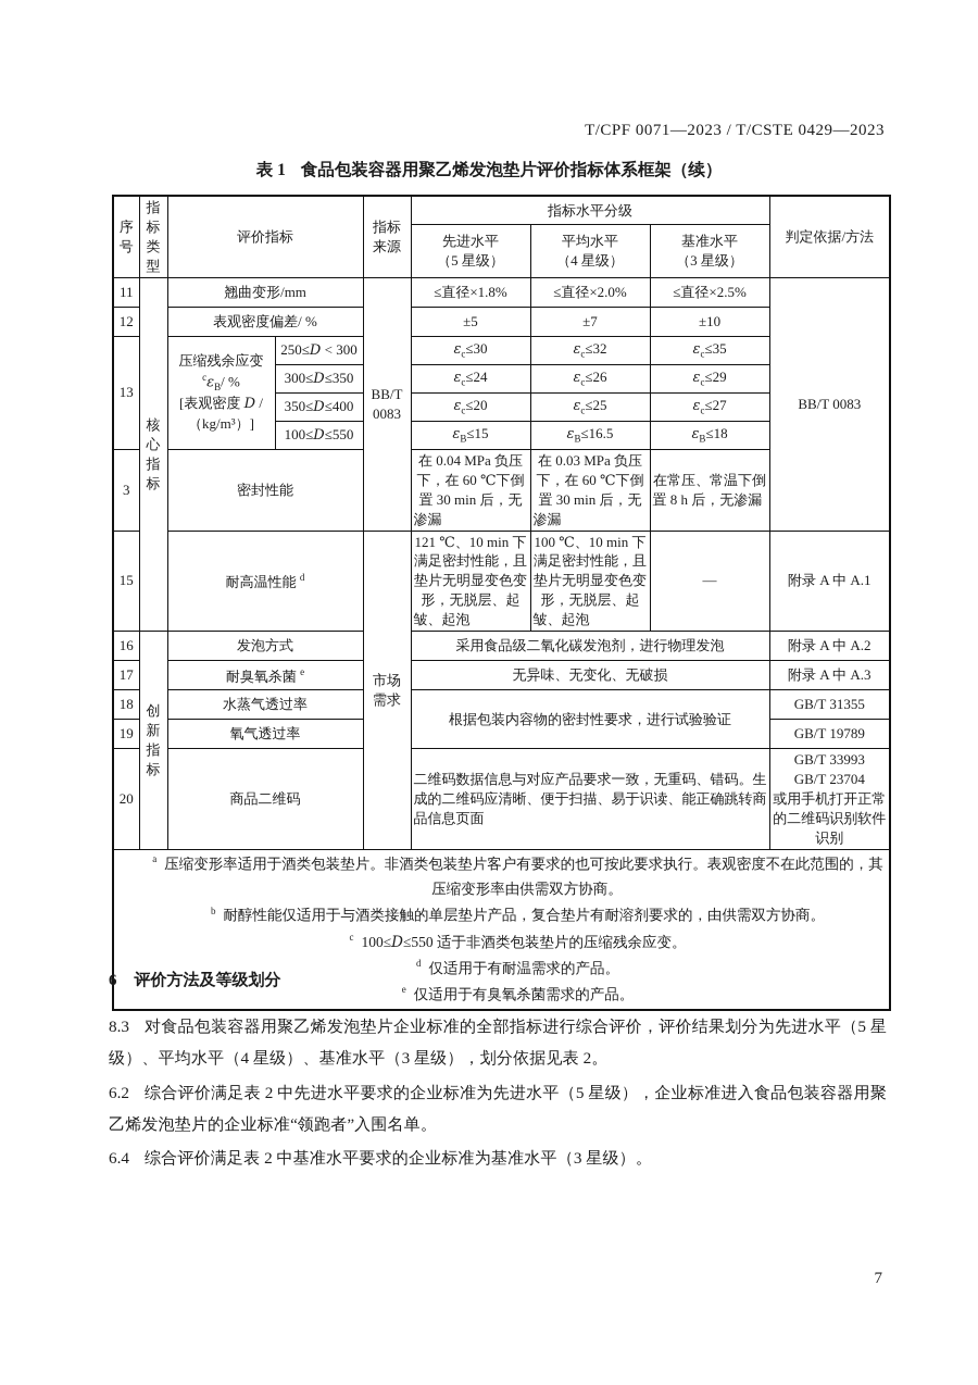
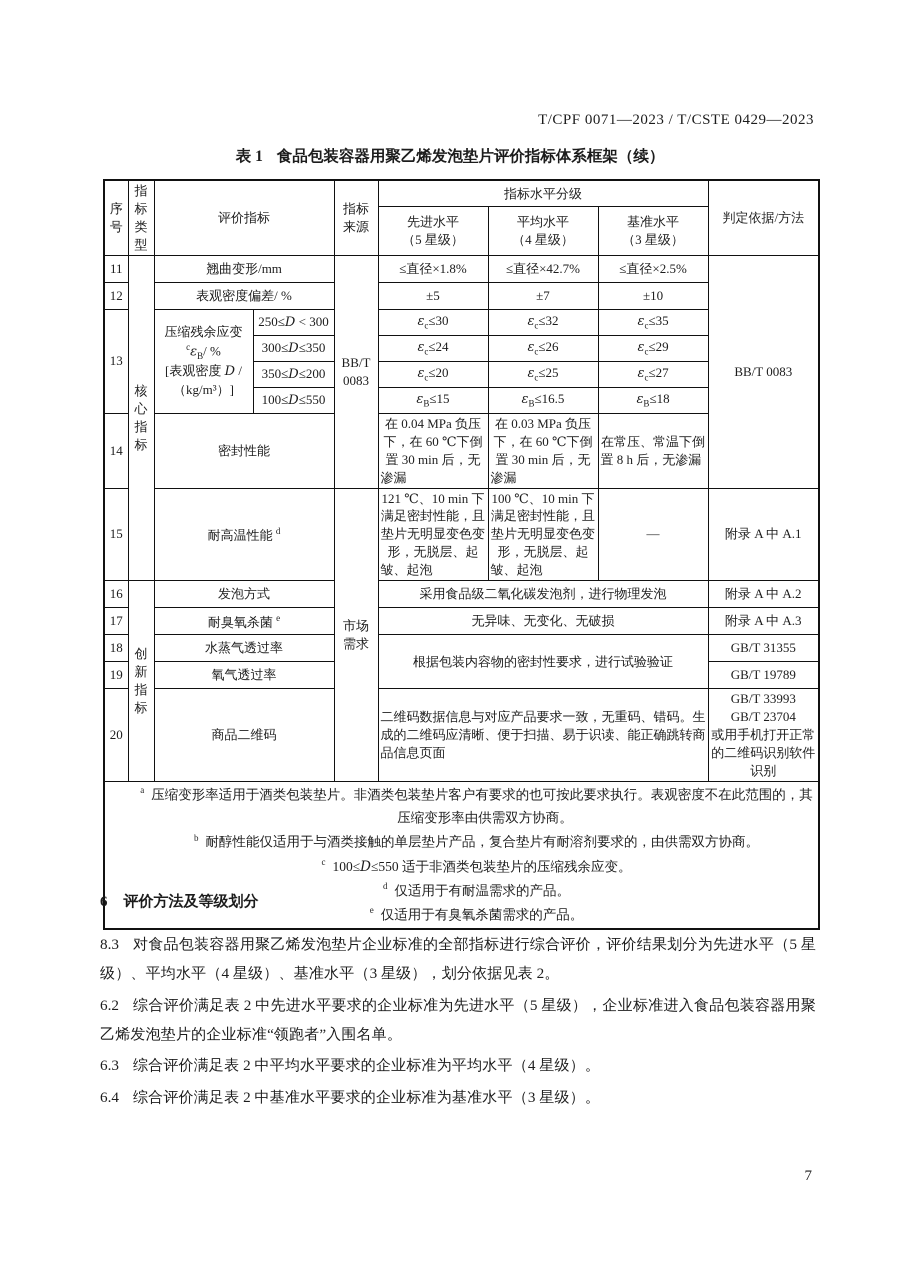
  T/CPF 0071—2023 / T/CSTE 0429—2023
  表 1 食品包装容器用聚乙烯发泡垫片评价指标体系框架（续）
  序 号	指标 类型	评价指标	指标 来源	指标水平分级	判定依据/方法
  先进水平 （5 星级）	平均水平 （4 星级）	基准水平 （3 星级）
- 11	核心 指标	翘曲变形/mm	BB/T 0083	≤直径×1.8%	≤直径×2.0%	≤直径×2.5%	BB/T 0083
+ 11	核心 指标	翘曲变形/mm	BB/T 0083	≤直径×1.8%	≤直径×42.7%	≤直径×2.5%	BB/T 0083
  12	表观密度偏差/ %	±5	±7	±10
  13	压缩残余应变 cεB/ % [表观密度 D / （kg/m³）]	250≤D < 300	εc≤30	εc≤32	εc≤35
  300≤D≤350	εc≤24	εc≤26	εc≤29
- 350≤D≤400	εc≤20	εc≤25	εc≤27
+ 350≤D≤200	εc≤20	εc≤25	εc≤27
  100≤D≤550	εB≤15	εB≤16.5	εB≤18
- 3	密封性能	在 0.04 MPa 负压下，在 60 ℃下倒置 30 min 后，无渗漏	在 0.03 MPa 负压下，在 60 ℃下倒置 30 min 后，无渗漏	在常压、常温下倒置 8 h 后，无渗漏
+ 14	密封性能	在 0.04 MPa 负压下，在 60 ℃下倒置 30 min 后，无渗漏	在 0.03 MPa 负压下，在 60 ℃下倒置 30 min 后，无渗漏	在常压、常温下倒置 8 h 后，无渗漏
  15	耐高温性能 d	市场 需求	121 ℃、10 min 下满足密封性能，且垫片无明显变色变形，无脱层、起皱、起泡	100 ℃、10 min 下满足密封性能，且垫片无明显变色变形，无脱层、起皱、起泡	—	附录 A 中 A.1
  16	创新 指标	发泡方式	采用食品级二氧化碳发泡剂，进行物理发泡	附录 A 中 A.2
  17	耐臭氧杀菌 e	无异味、无变化、无破损	附录 A 中 A.3
  18	水蒸气透过率	根据包装内容物的密封性要求，进行试验验证	GB/T 31355
  19	氧气透过率	GB/T 19789
  20	商品二维码	二维码数据信息与对应产品要求一致，无重码、错码。生成的二维码应清晰、便于扫描、易于识读、能正确跳转商品信息页面	GB/T 33993 GB/T 23704 或用手机打开正常的二维码识别软件识别
  a 压缩变形率适用于酒类包装垫片。非酒类包装垫片客户有要求的也可按此要求执行。表观密度不在此范围的，其压缩变形率由供需双方协商。 b 耐醇性能仅适用于与酒类接触的单层垫片产品，复合垫片有耐溶剂要求的，由供需双方协商。 c 100≤D≤550 适于非酒类包装垫片的压缩残余应变。 d 仅适用于有耐温需求的产品。 e 仅适用于有臭氧杀菌需求的产品。
  6 评价方法及等级划分
  8.3 对食品包装容器用聚乙烯发泡垫片企业标准的全部指标进行综合评价，评价结果划分为先进水平（5 星级）、平均水平（4 星级）、基准水平（3 星级），划分依据见表 2。
  6.2 综合评价满足表 2 中先进水平要求的企业标准为先进水平（5 星级），企业标准进入食品包装容器用聚乙烯发泡垫片的企业标准“领跑者”入围名单。
+ 6.3 综合评价满足表 2 中平均水平要求的企业标准为平均水平（4 星级）。
  6.4 综合评价满足表 2 中基准水平要求的企业标准为基准水平（3 星级）。
  7
